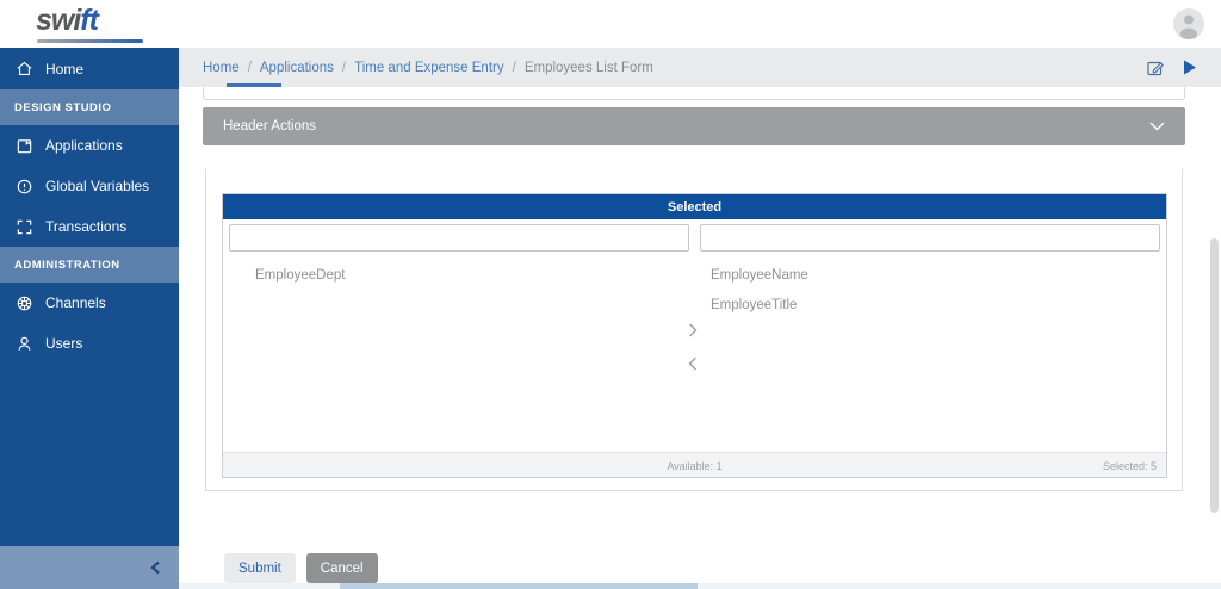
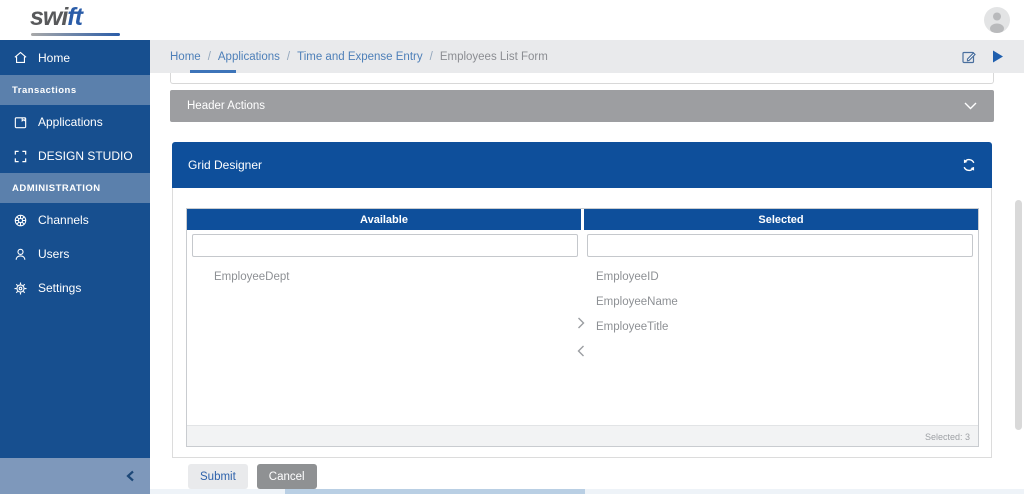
  swift
  Home
- DESIGN STUDIO
+ Transactions
  Applications
- Global Variables
- Transactions
+ DESIGN STUDIO
  ADMINISTRATION
  Channels
  Users
+ Settings
  Home
  /
  Applications
  /
  Time and Expense Entry
  /
  Employees List Form
  Header Actions
+ Grid Designer
+ Available
  Selected
  EmployeeDept
+ EmployeeID
  EmployeeName
  EmployeeTitle
- Available: 1
- Selected: 5
+ Selected: 3
  Submit
  Cancel
